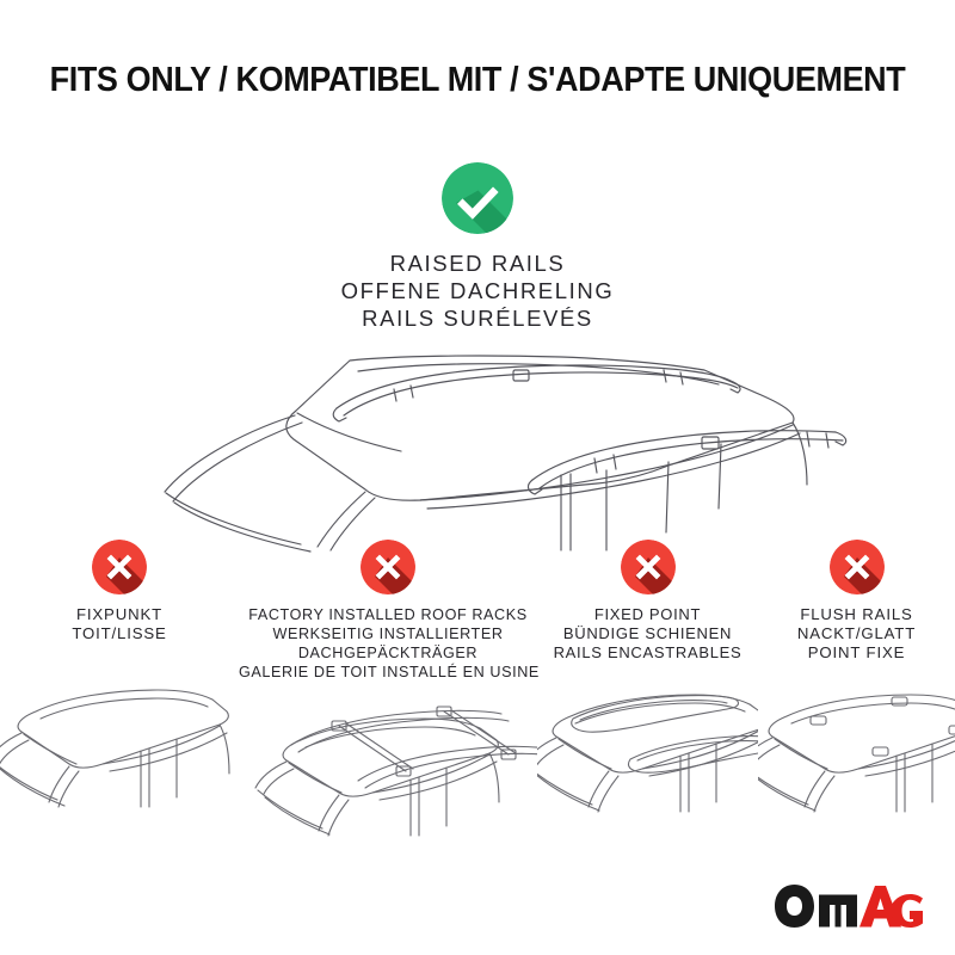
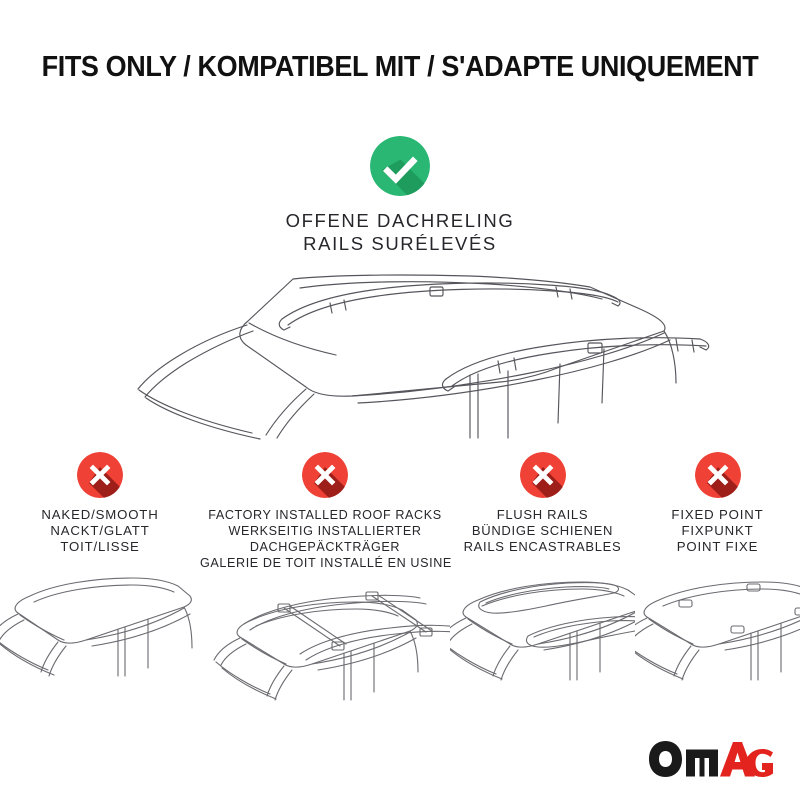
  FITS ONLY / KOMPATIBEL MIT / S'ADAPTE UNIQUEMENT
- RAISED RAILS
  OFFENE DACHRELING
  RAILS SURÉLEVÉS
+ NAKED/SMOOTH
- FIXPUNKT
+ NACKT/GLATT
  TOIT/LISSE
  FACTORY INSTALLED ROOF RACKS
  WERKSEITIG INSTALLIERTER
  DACHGEPÄCKTRÄGER
  GALERIE DE TOIT INSTALLÉ EN USINE
- FIXED POINT
+ FLUSH RAILS
  BÜNDIGE SCHIENEN
  RAILS ENCASTRABLES
- FLUSH RAILS
+ FIXED POINT
- NACKT/GLATT
+ FIXPUNKT
  POINT FIXE
